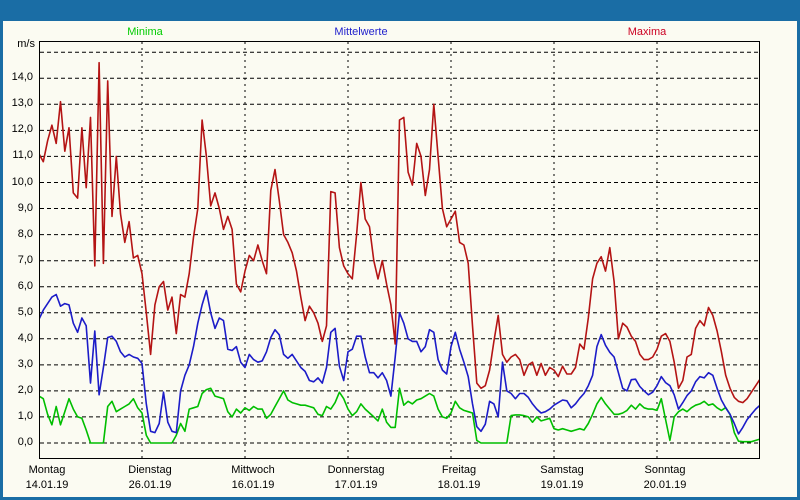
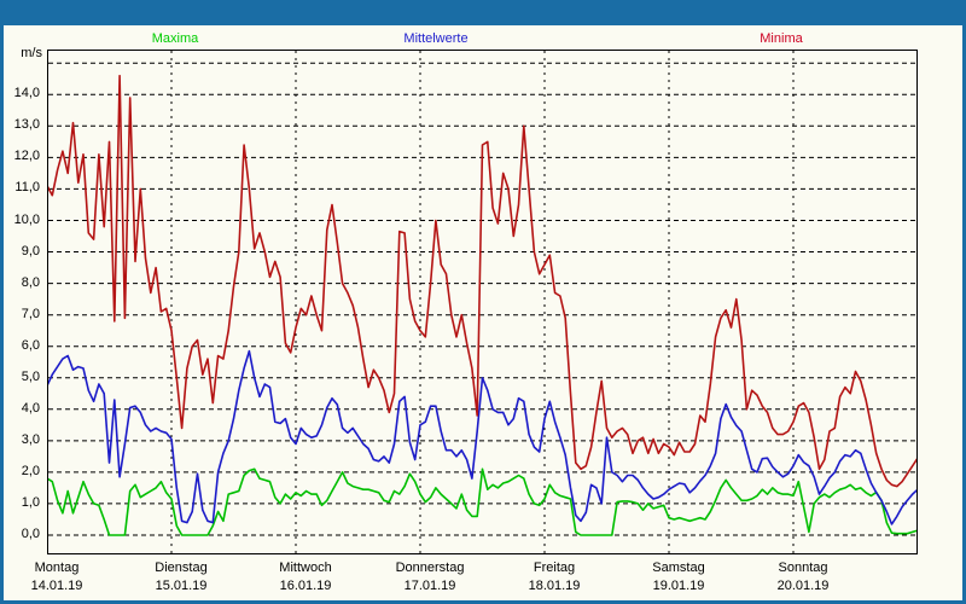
- Minima
+ Maxima
  Mittelwerte
- Maxima
+ Minima
  m/s
  14,0
  13,0
  12,0
  11,0
  10,0
  9,0
  8,0
  7,0
  6,0
  5,0
  4,0
  3,0
  2,0
  1,0
  0,0
  Montag
  14.01.19
  Dienstag
- 26.01.19
+ 15.01.19
  Mittwoch
  16.01.19
  Donnerstag
  17.01.19
  Freitag
  18.01.19
  Samstag
  19.01.19
  Sonntag
  20.01.19
